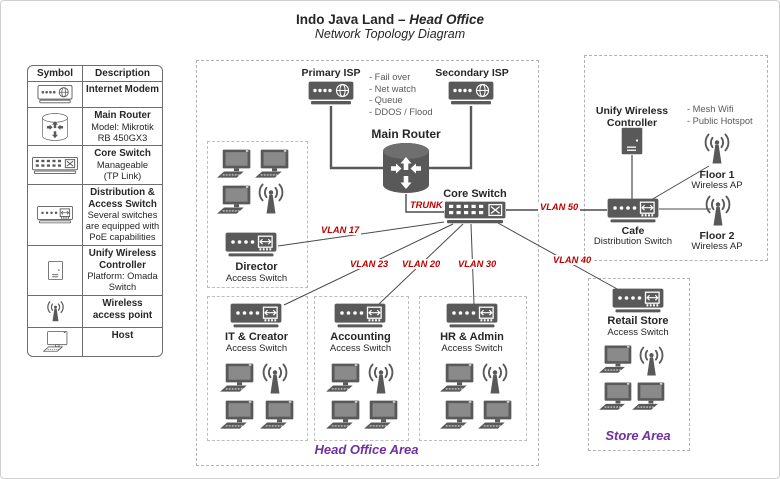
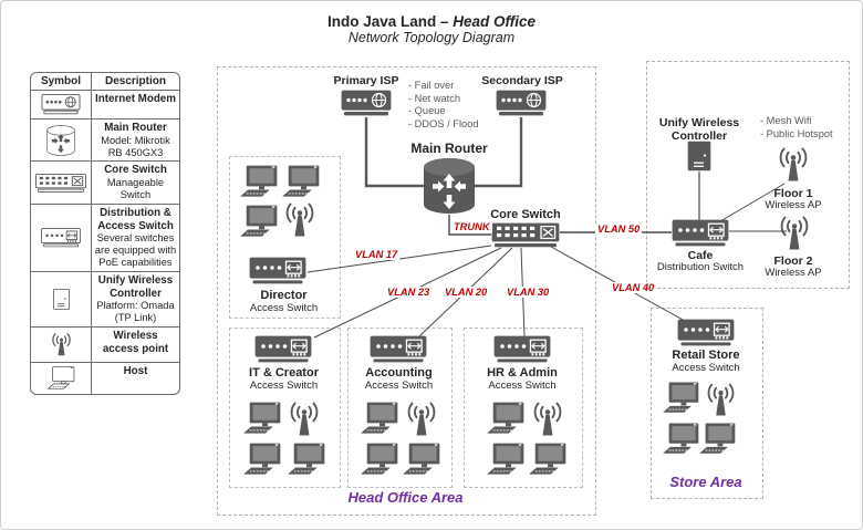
  Indo Java Land – Head Office
  Network Topology Diagram
  Head Office Area
  Store Area
  Symbol
  Description
  Internet Modem
  Main Router
  Model: Mikrotik
  RB 450GX3
  Core Switch
  Manageable
- (TP Link)
+ Switch
  Distribution & Access Switch
  Several switches
  are equipped with
  PoE capabilities
  Unify Wireless Controller
  Platform: Omada
- Switch
+ (TP Link)
  Wireless access point
  Host
  Primary ISP
  Secondary ISP
  - Fail over
  - Net watch
  - Queue
  - DDOS / Flood
  Main Router
  Core Switch
  TRUNK
  VLAN 17
  VLAN 23
  VLAN 20
  VLAN 30
  VLAN 40
  VLAN 50
  Director
  Access Switch
  IT & Creator
  Access Switch
  Accounting
  Access Switch
  HR & Admin
  Access Switch
  Unify Wireless
  Controller
  - Mesh Wifi
  - Public Hotspot
  Floor 1
  Wireless AP
  Cafe
  Distribution Switch
  Floor 2
  Wireless AP
  Retail Store
  Access Switch
